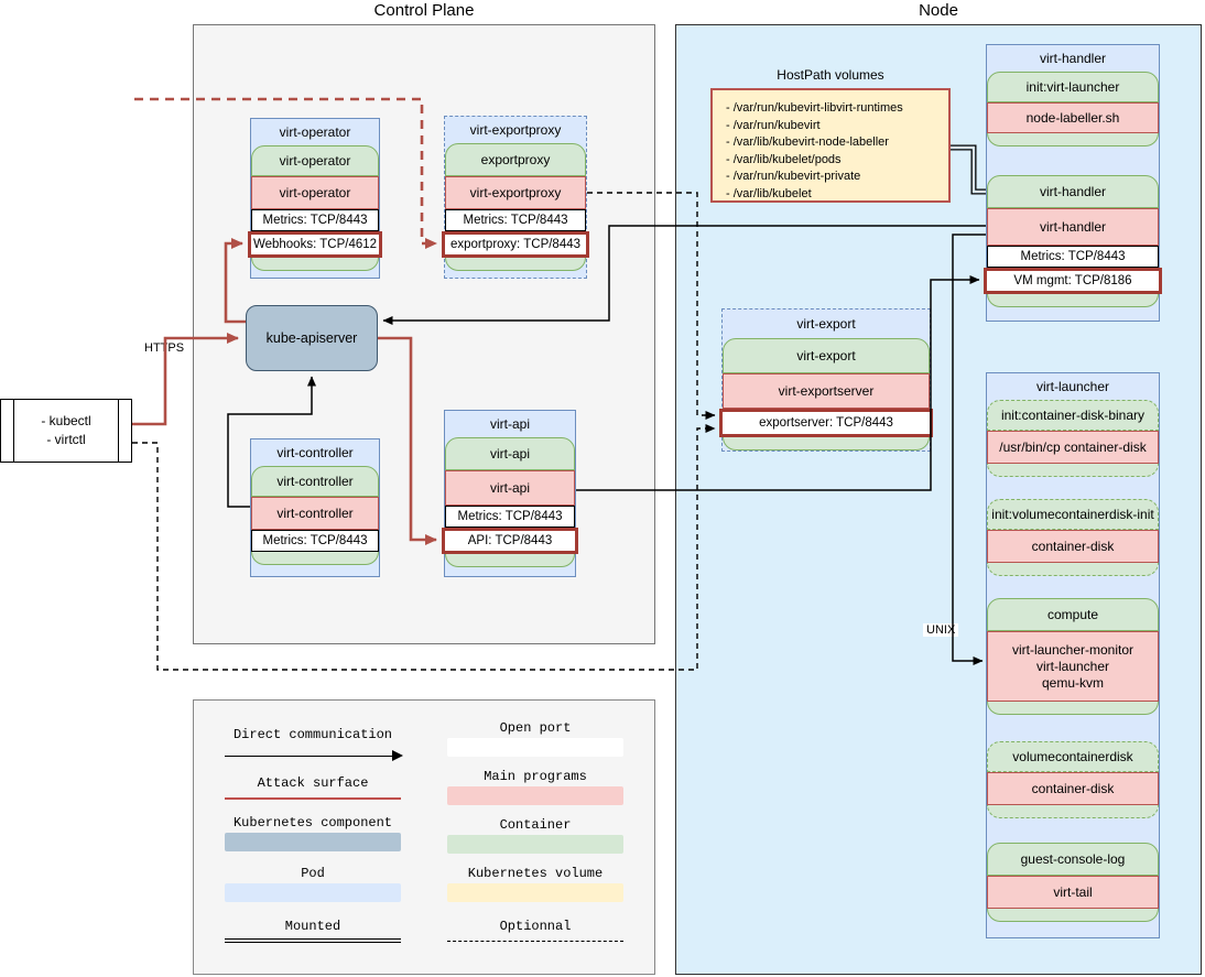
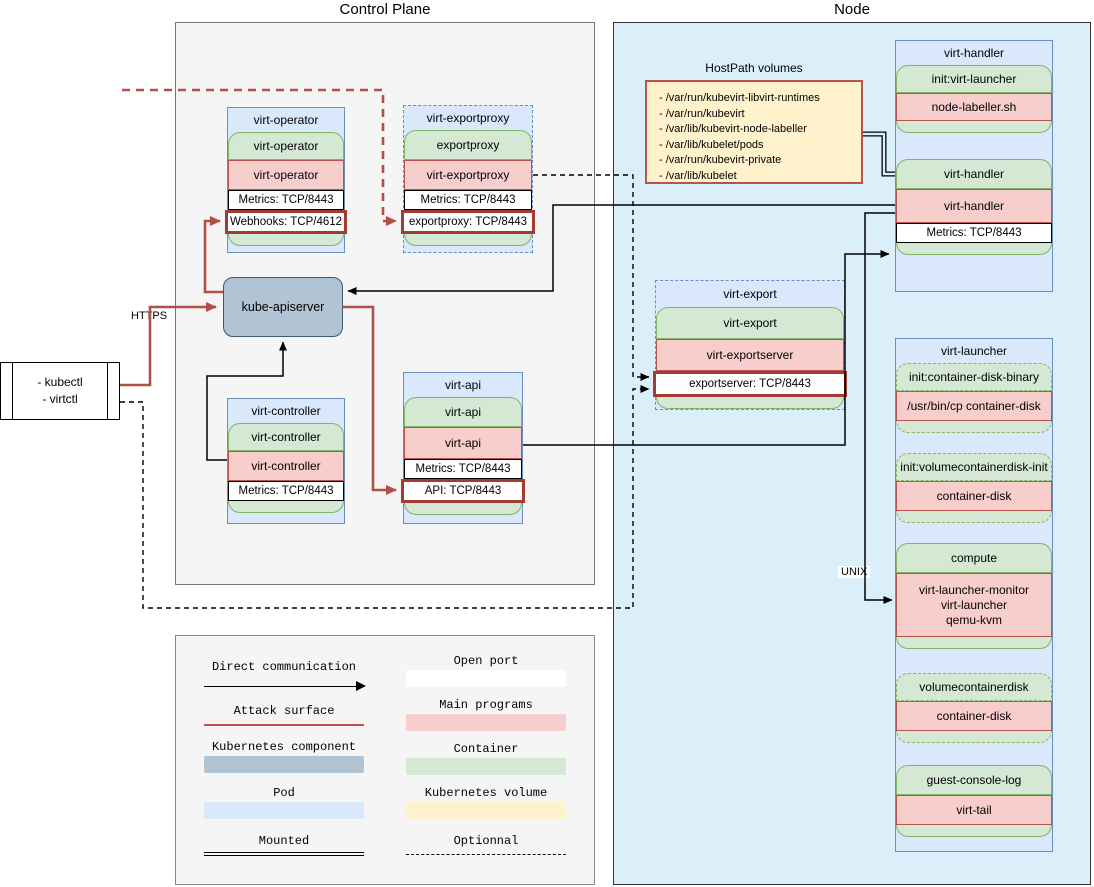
  Control Plane
  Node
  - kubectl
  - virtctl
  virt-operator
  virt-operator
  virt-operator
  Metrics: TCP/8443
  Webhooks: TCP/4612
  virt-exportproxy
  exportproxy
  virt-exportproxy
  Metrics: TCP/8443
  exportproxy: TCP/8443
  kube-apiserver
  virt-controller
  virt-controller
  virt-controller
  Metrics: TCP/8443
  virt-api
  virt-api
  virt-api
  Metrics: TCP/8443
  API: TCP/8443
  HostPath volumes
  - /var/run/kubevirt-libvirt-runtimes
  - /var/run/kubevirt
  - /var/lib/kubevirt-node-labeller
  - /var/lib/kubelet/pods
  - /var/run/kubevirt-private
  - /var/lib/kubelet
  virt-handler
  init:virt-launcher
  node-labeller.sh
  virt-handler
  virt-handler
  Metrics: TCP/8443
- VM mgmt: TCP/8186
  virt-export
  virt-export
  virt-exportserver
  exportserver: TCP/8443
  virt-launcher
  init:container-disk-binary
  /usr/bin/cp container-disk
  init:volumecontainerdisk-init
  container-disk
  compute
  virt-launcher-monitor
  virt-launcher
  qemu-kvm
  volumecontainerdisk
  container-disk
  guest-console-log
  virt-tail
  HTPS
  UNIX
  Direct communication
  Attack surface
  Kubernetes component
  Pod
  Mounted
  Open port
  Main programs
  Container
  Kubernetes volume
  Optionnal
